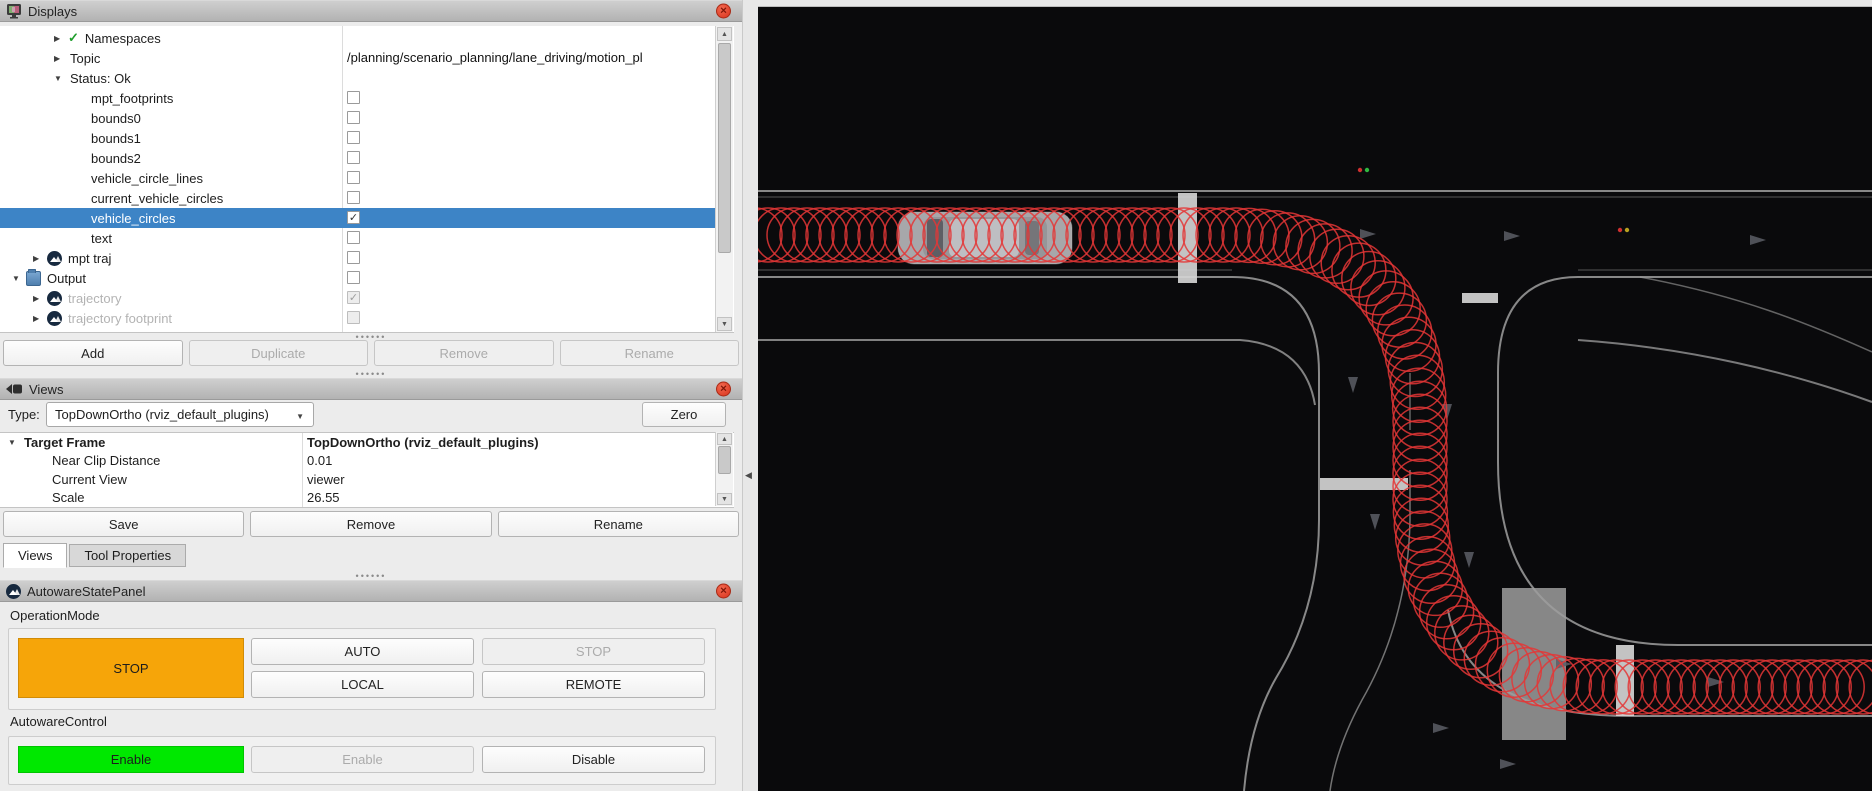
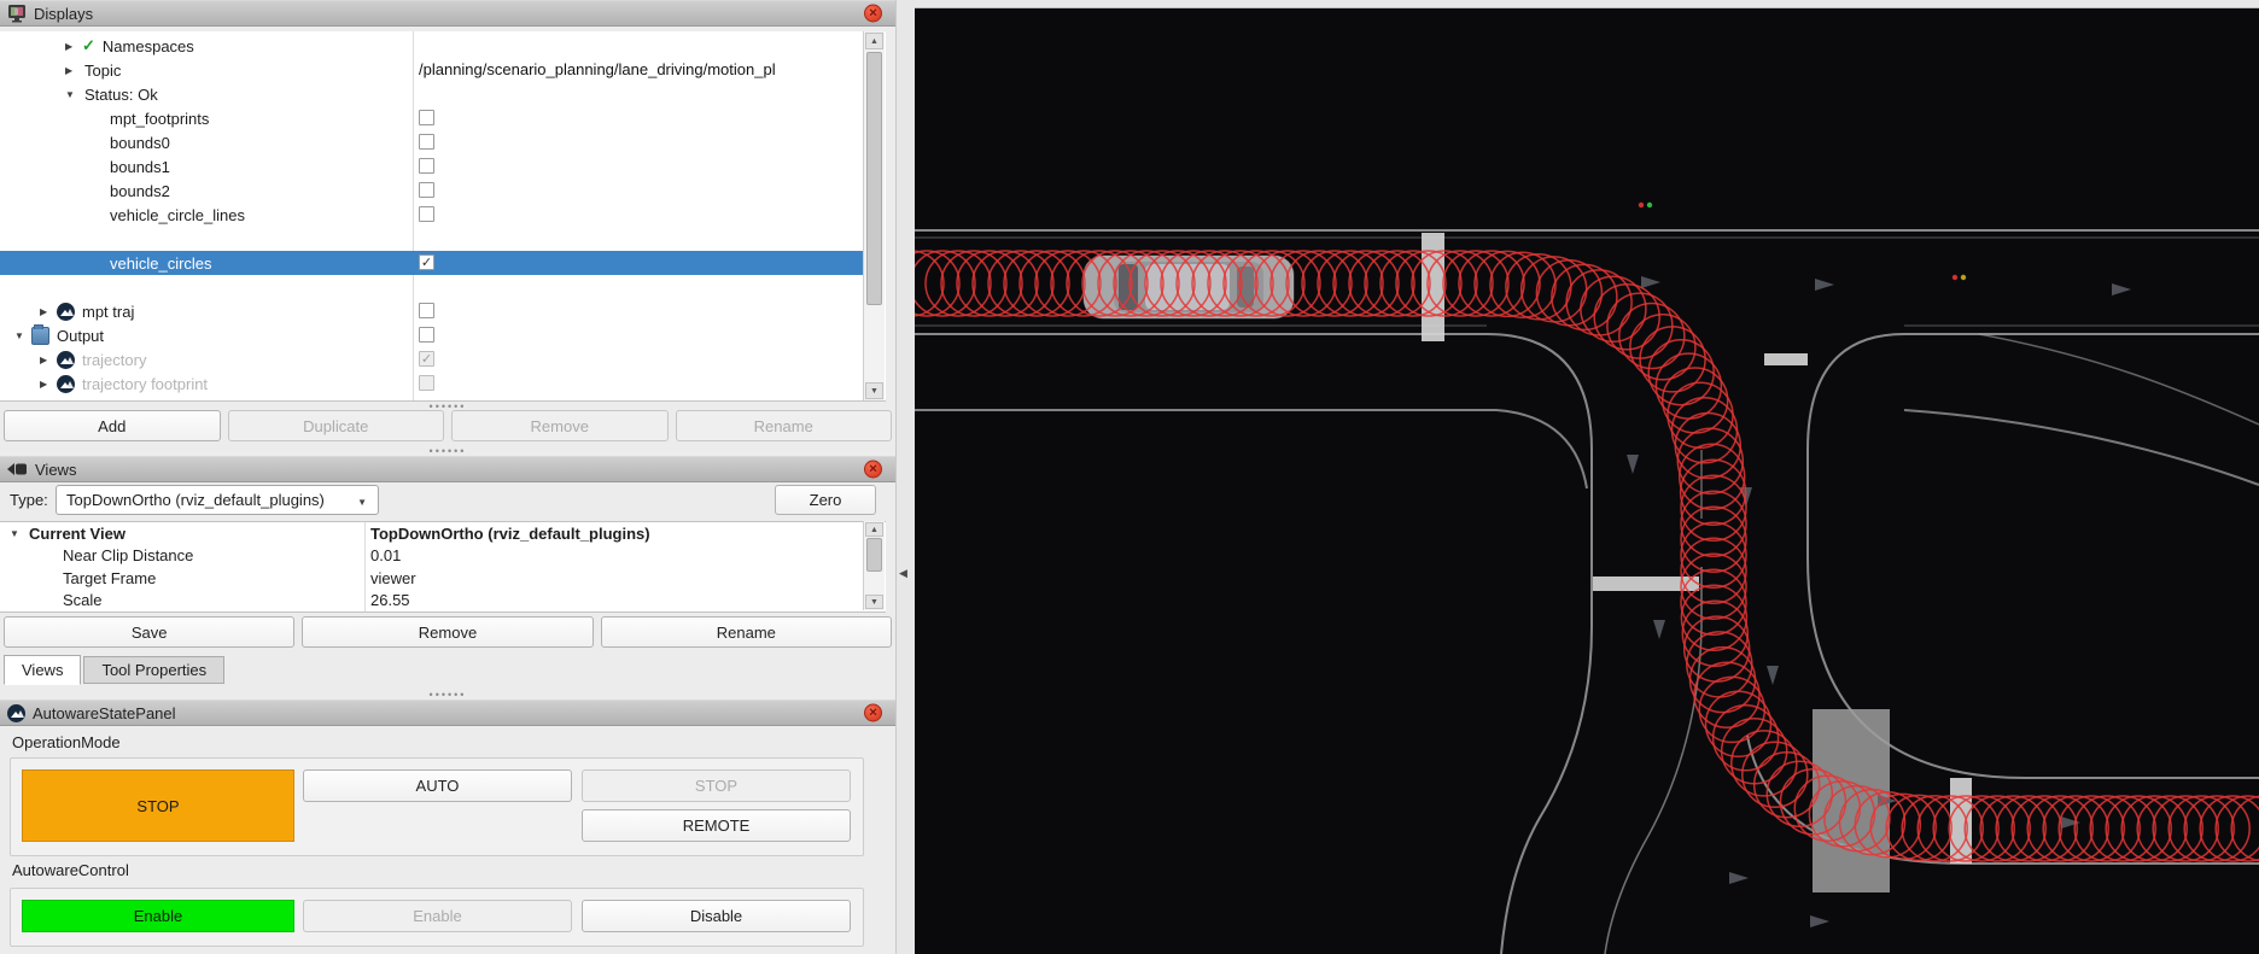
  Displays
  ✕
  ▶
  ✓
  Namespaces
  ▶
  Topic
  /planning/scenario_planning/lane_driving/motion_pl
  ▼
  Status: Ok
  mpt_footprints
  bounds0
  bounds1
  bounds2
  vehicle_circle_lines
- current_vehicle_circles
  vehicle_circles
  ✓
- text
  ▶
  mpt traj
  ▼
  Output
  ▶
  trajectory
  ✓
  ▶
  trajectory footprint
  ••••••
  Add
  Duplicate
  Remove
  Rename
  ••••••
  Views
  ✕
  Type:
  TopDownOrtho (rviz_default_plugins)
  ▼
  Zero
  ▼
- Target Frame
+ Current View
  TopDownOrtho (rviz_default_plugins)
  Near Clip Distance
  0.01
- Current View
+ Target Frame
  viewer
  Scale
  26.55
  Save
  Remove
  Rename
  Views
  Tool Properties
  ••••••
  AutowareStatePanel
  ✕
  OperationMode
  STOP
  AUTO
  STOP
- LOCAL
  REMOTE
  AutowareControl
  Enable
  Enable
  Disable
  ◀
